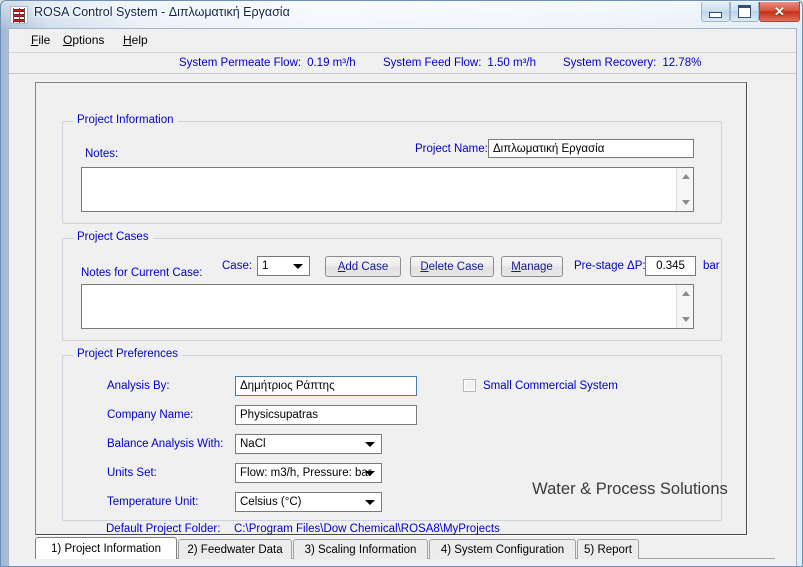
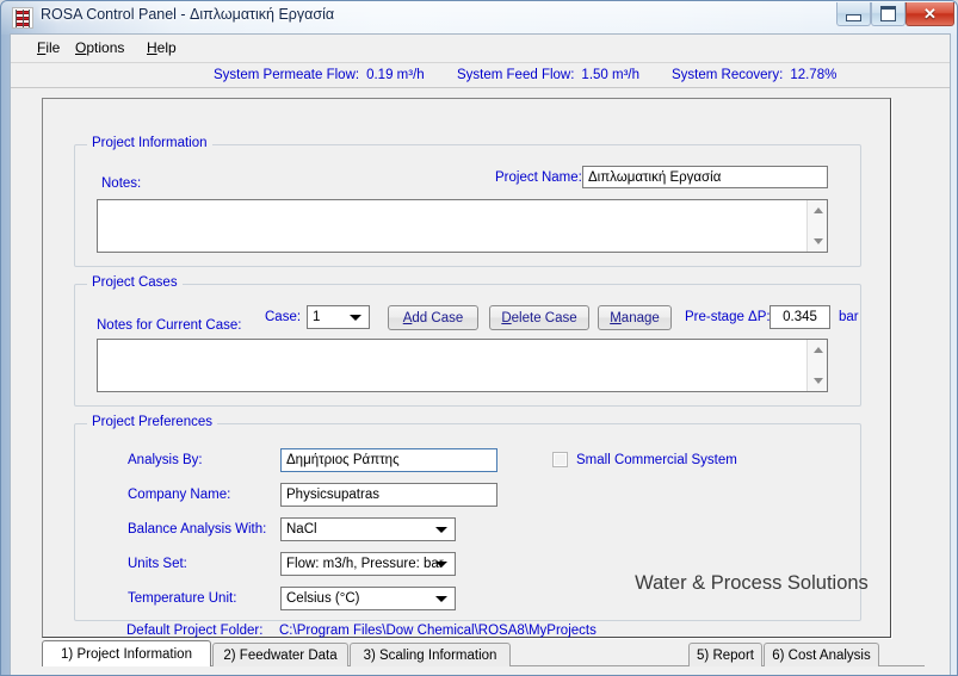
- ROSA Control System - Διπλωματική Εργασία
+ ROSA Control Panel - Διπλωματική Εργασία
  ✕
  File
  Options
  Help
  System Permeate Flow: 0.19 m³/h
  System Feed Flow: 1.50 m³/h
  System Recovery: 12.78%
  Project Information
  Notes:
  Project Name:
  Διπλωματική Εργασία
  Project Cases
  Notes for Current Case:
  Case:
  1
  Add Case
  Delete Case
  Manage
  Pre-stage ΔP:
  0.345
  bar
  Project Preferences
  Analysis By:
  Δημήτριος Ράπτης
  Company Name:
  Physicsupatras
  Balance Analysis With:
  NaCl
  Units Set:
  Flow: m3/h, Pressure: bar
  Temperature Unit:
  Celsius (°C)
  Small Commercial System
  Water & Process Solutions
  Default Project Folder:
  C:\Program Files\Dow Chemical\ROSA8\MyProjects
  1) Project Information
  2) Feedwater Data
  3) Scaling Information
- 4) System Configuration
  5) Report
+ 6) Cost Analysis
